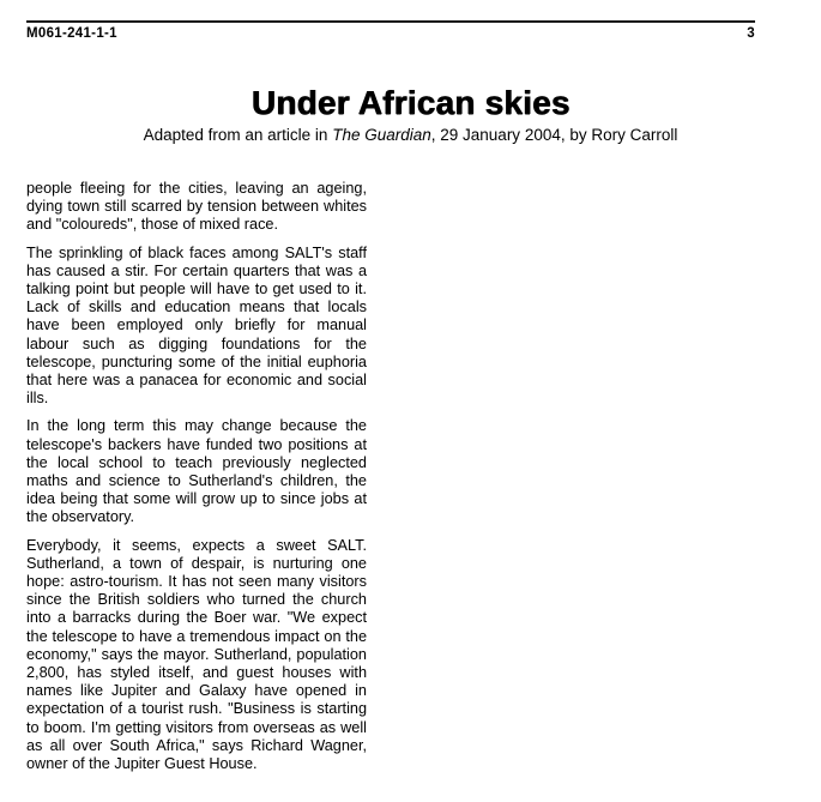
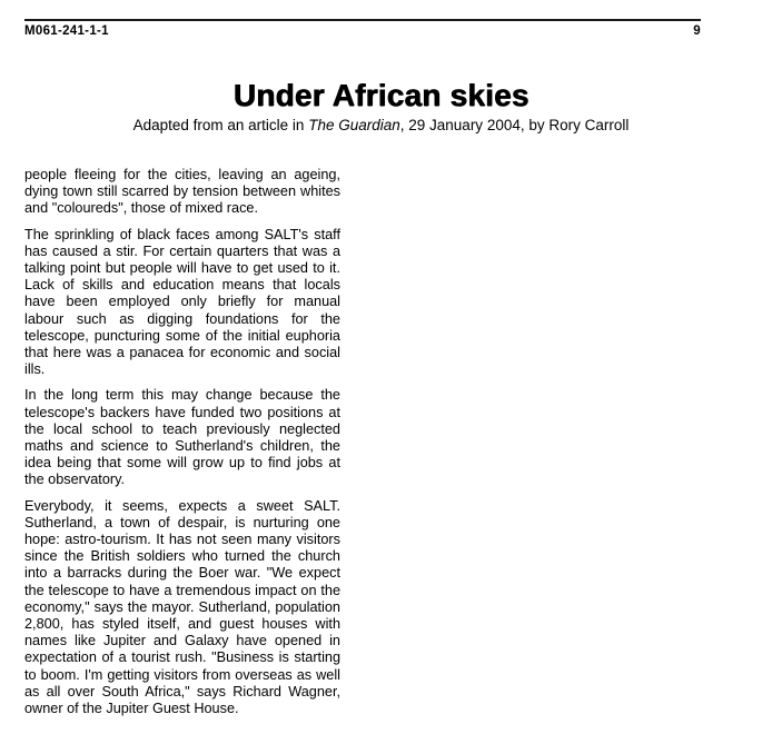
  M061-241-1-1
- 3
+ 9
  Under African skies
  Adapted from an article in The Guardian, 29 January 2004, by Rory Carroll
  people fleeing for the cities, leaving an ageing, dying town still scarred by tension between whites and "coloureds", those of mixed race.
  The sprinkling of black faces among SALT's staff has caused a stir. For certain quarters that was a talking point but people will have to get used to it. Lack of skills and education means that locals have been employed only briefly for manual labour such as digging foundations for the telescope, puncturing some of the initial euphoria that here was a panacea for economic and social ills.
- In the long term this may change because the telescope's backers have funded two positions at the local school to teach previously neglected maths and science to Sutherland's children, the idea being that some will grow up to since jobs at the observatory.
+ In the long term this may change because the telescope's backers have funded two positions at the local school to teach previously neglected maths and science to Sutherland's children, the idea being that some will grow up to find jobs at the observatory.
  Everybody, it seems, expects a sweet SALT. Sutherland, a town of despair, is nurturing one hope: astro-tourism. It has not seen many visitors since the British soldiers who turned the church into a barracks during the Boer war. "We expect the telescope to have a tremendous impact on the economy," says the mayor. Sutherland, population 2,800, has styled itself, and guest houses with names like Jupiter and Galaxy have opened in expectation of a tourist rush. "Business is starting to boom. I'm getting visitors from overseas as well as all over South Africa," says Richard Wagner, owner of the Jupiter Guest House.
